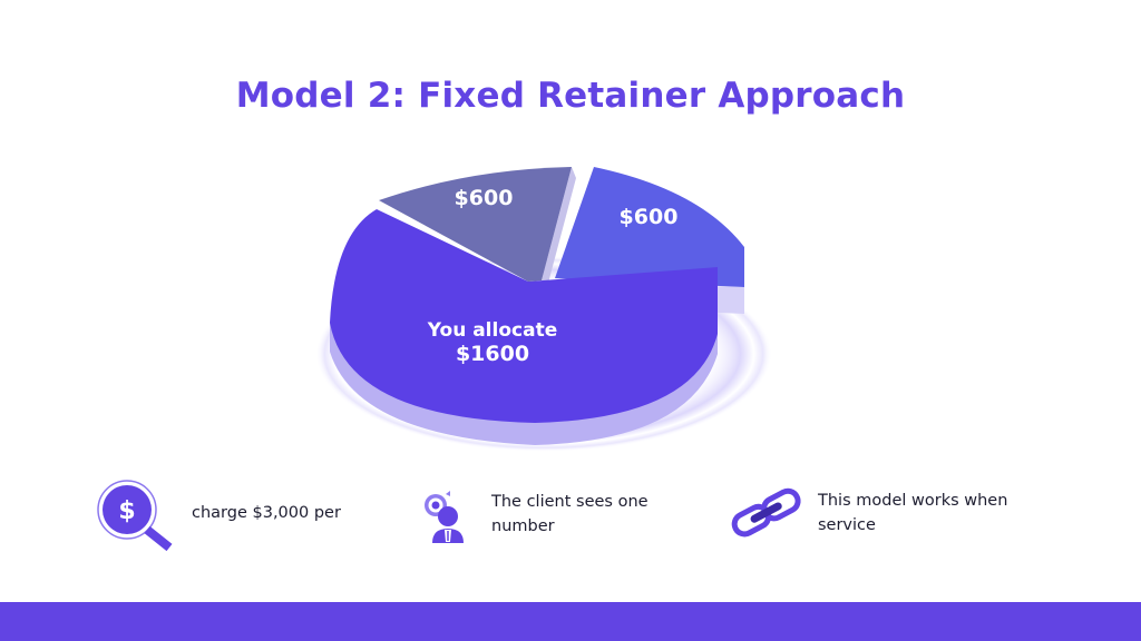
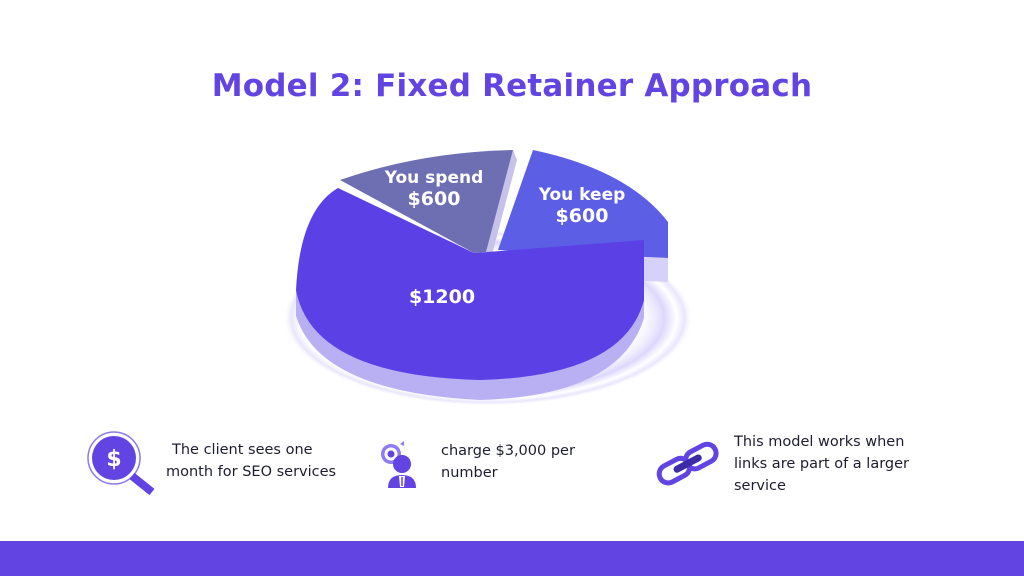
  Model 2: Fixed Retainer Approach
+ You spend
  $600
+ You keep
  $600
- You allocate
- $1600
+ $1200
  $
- charge $3,000 per
+ The client sees one
+ month for SEO services
- The client sees one
+ charge $3,000 per
  number
  This model works when
+ links are part of a larger
  service
